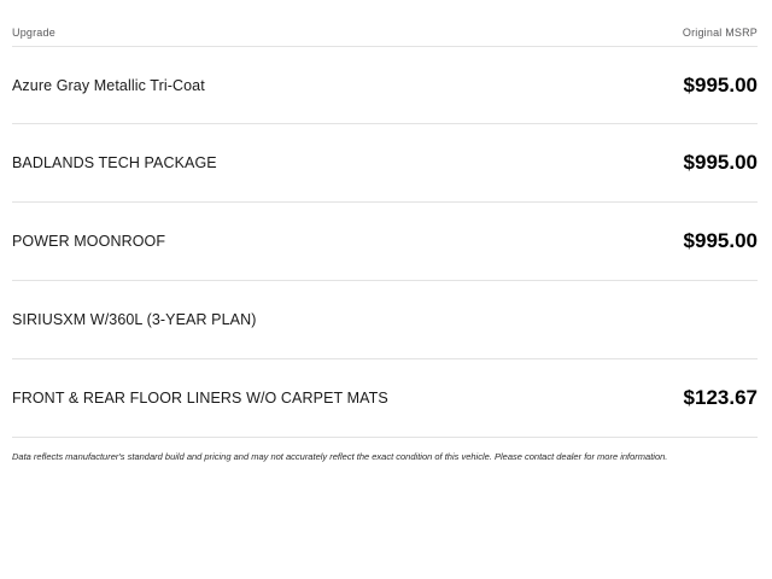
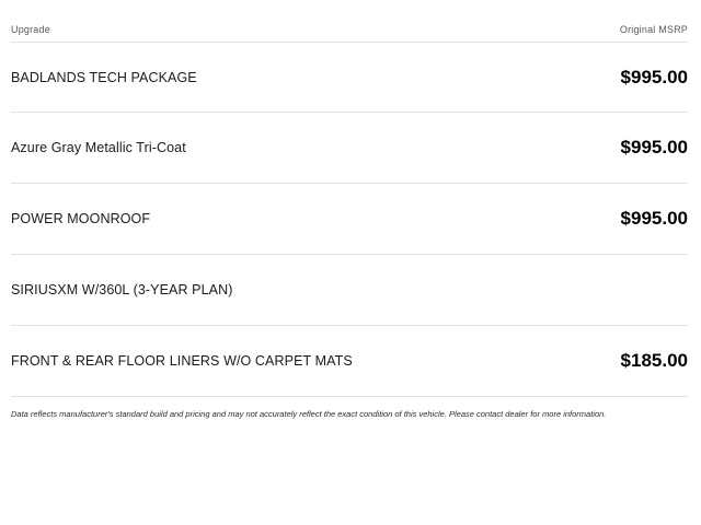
  Upgrade
  Original MSRP
- Azure Gray Metallic Tri-Coat
+ BADLANDS TECH PACKAGE
  $995.00
- BADLANDS TECH PACKAGE
+ Azure Gray Metallic Tri-Coat
  $995.00
  POWER MOONROOF
  $995.00
  SIRIUSXM W/360L (3-YEAR PLAN)
  FRONT & REAR FLOOR LINERS W/O CARPET MATS
- $123.67
+ $185.00
  Data reflects manufacturer's standard build and pricing and may not accurately reflect the exact condition of this vehicle. Please contact dealer for more information.
